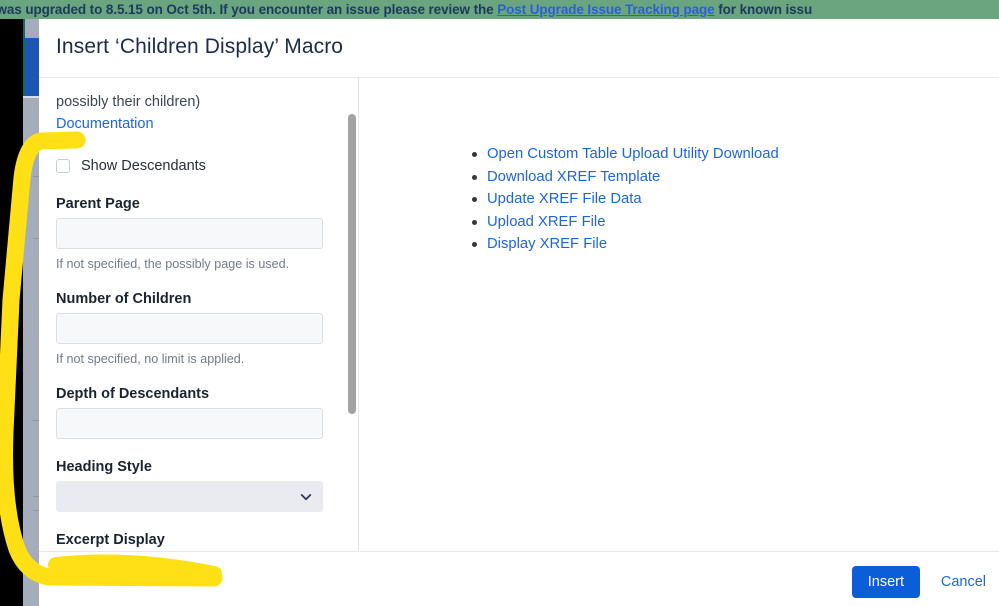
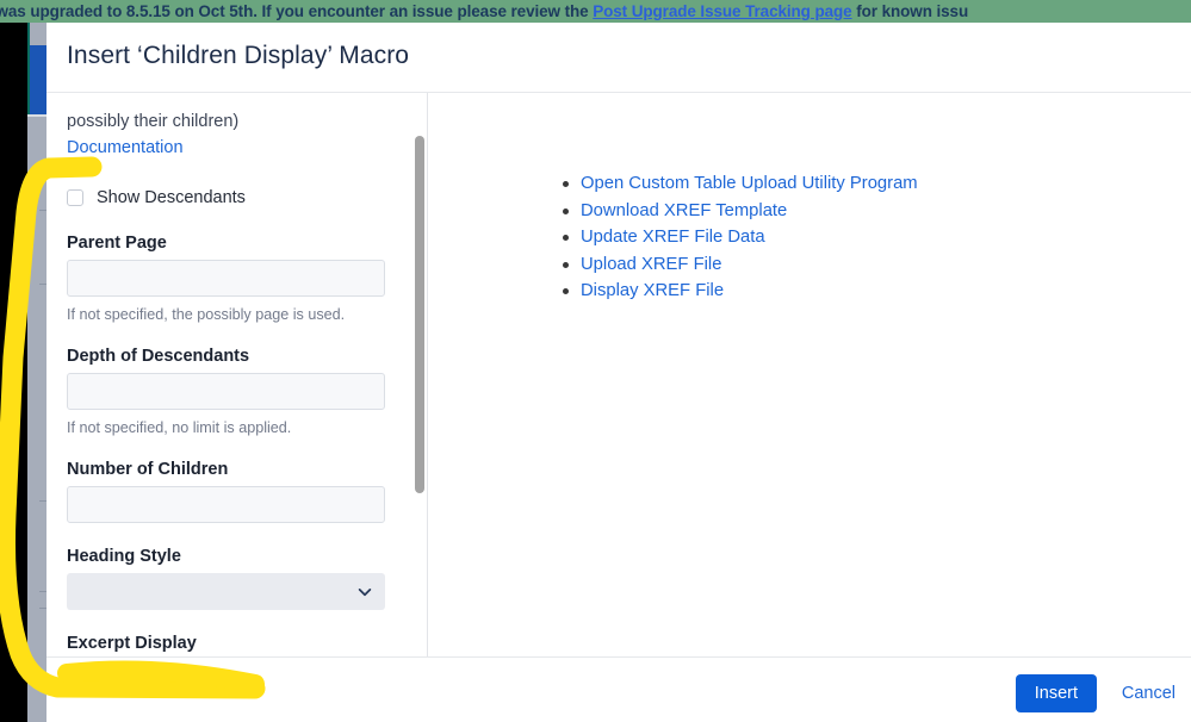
  was upgraded to 8.5.15 on Oct 5th. If you encounter an issue please review the Post Upgrade Issue Tracking page for known issu
  Insert ‘Children Display’ Macro
  possibly their children)
  Documentation
  Show Descendants
  Parent Page
  If not specified, the possibly page is used.
- Number of Children
+ Depth of Descendants
  If not specified, no limit is applied.
- Depth of Descendants
+ Number of Children
  Heading Style
  Excerpt Display
- Open Custom Table Upload Utility Download
+ Open Custom Table Upload Utility Program
  Download XREF Template
  Update XREF File Data
  Upload XREF File
  Display XREF File
  Insert
  Cancel
